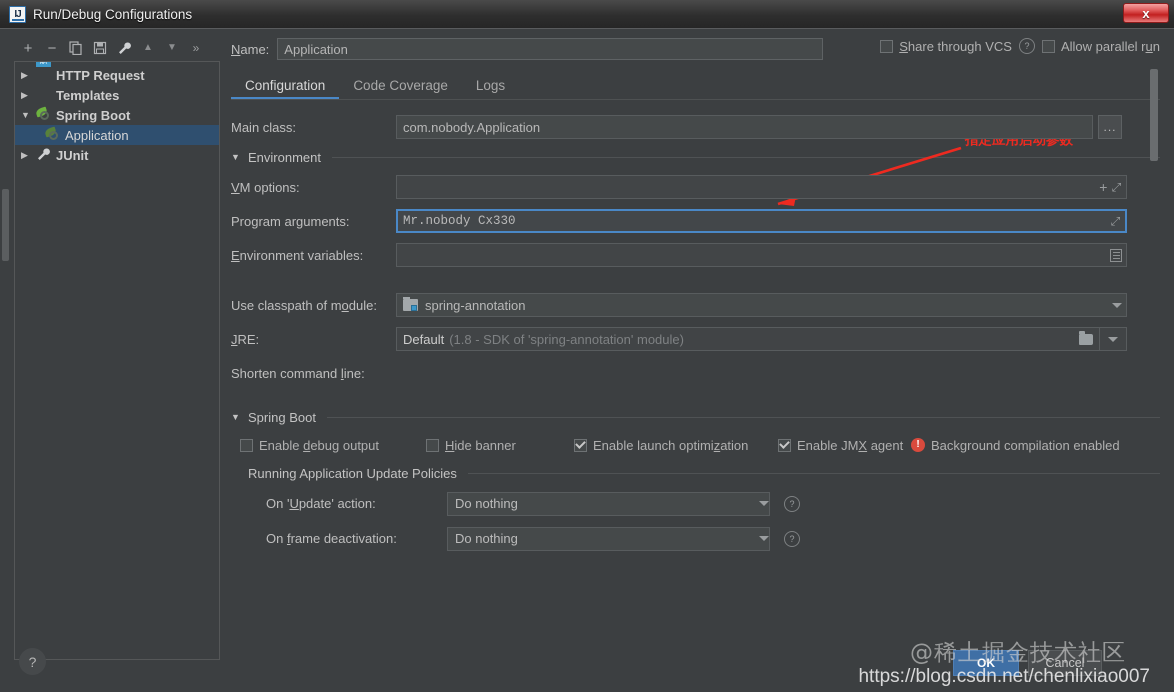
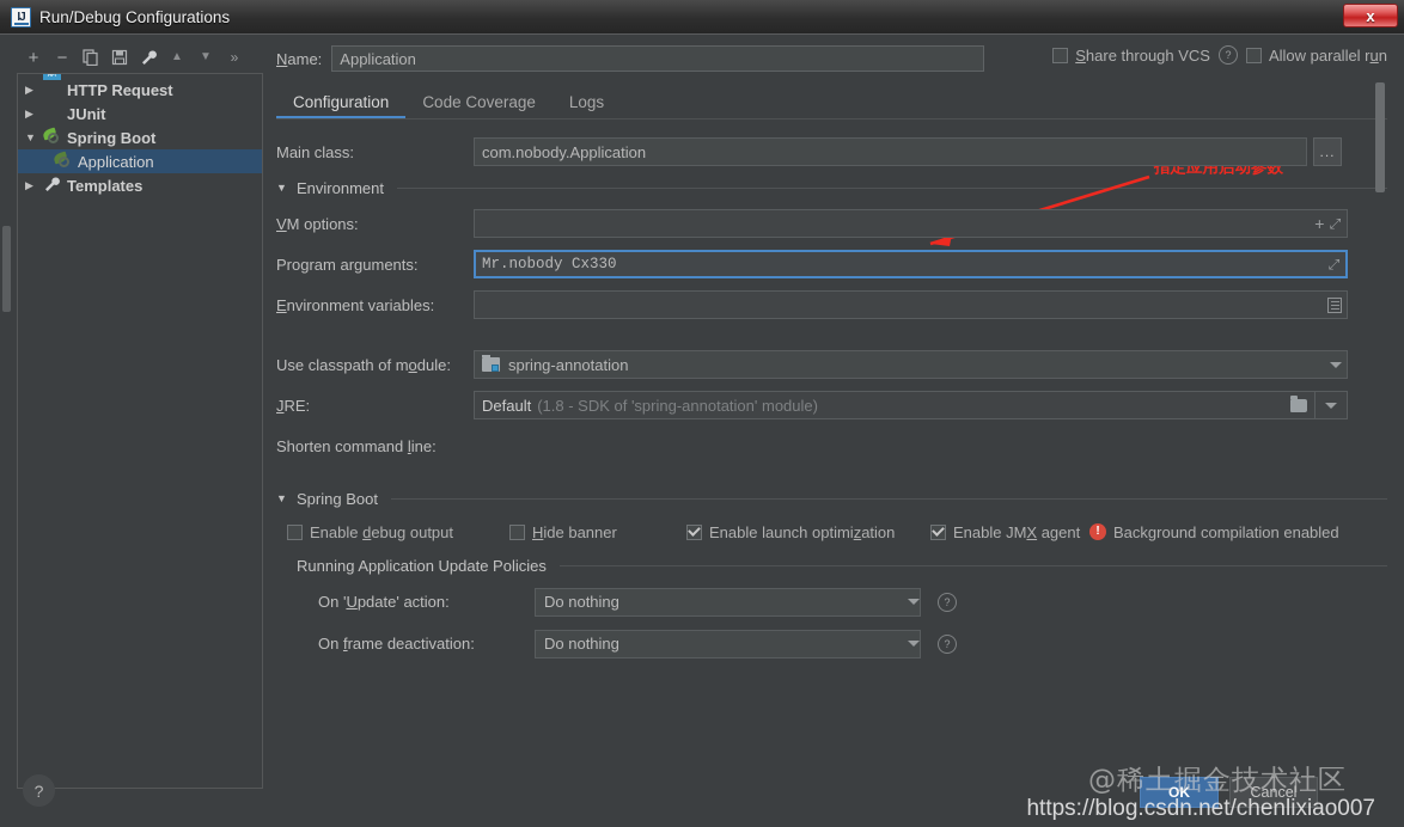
  IJ
  Run/Debug Configurations
  x
  +
  −
  ▲
  ▼
  »
  ▶
  HTTP Request
  ▶
- Templates
+ JUnit
  ▼
  Spring Boot
  Application
  ▶
- JUnit
+ Templates
  Name:
  Application
  Share through VCS
  ?
  Allow parallel run
  Configuration
  Code Coverage
  Logs
  指定应用启动参数
  Main class:
  com.nobody.Application
  ...
  ▼
  Environment
  VM options:
  +
  Program arguments:
  Mr.nobody Cx330
  Environment variables:
  Use classpath of module:
  spring-annotation
  JRE:
  Default
  (1.8 - SDK of 'spring-annotation' module)
  Shorten command line:
  ▼
  Spring Boot
  Enable debug output
  Hide banner
  Enable launch optimization
  Enable JMX agent
  !
  Background compilation enabled
  Running Application Update Policies
  On 'Update' action:
  Do nothing
  ?
  On frame deactivation:
  Do nothing
  ?
  ?
  OK
  Cancel
  @稀土掘金技术社区
  https://blog.csdn.net/chenlixiao007
